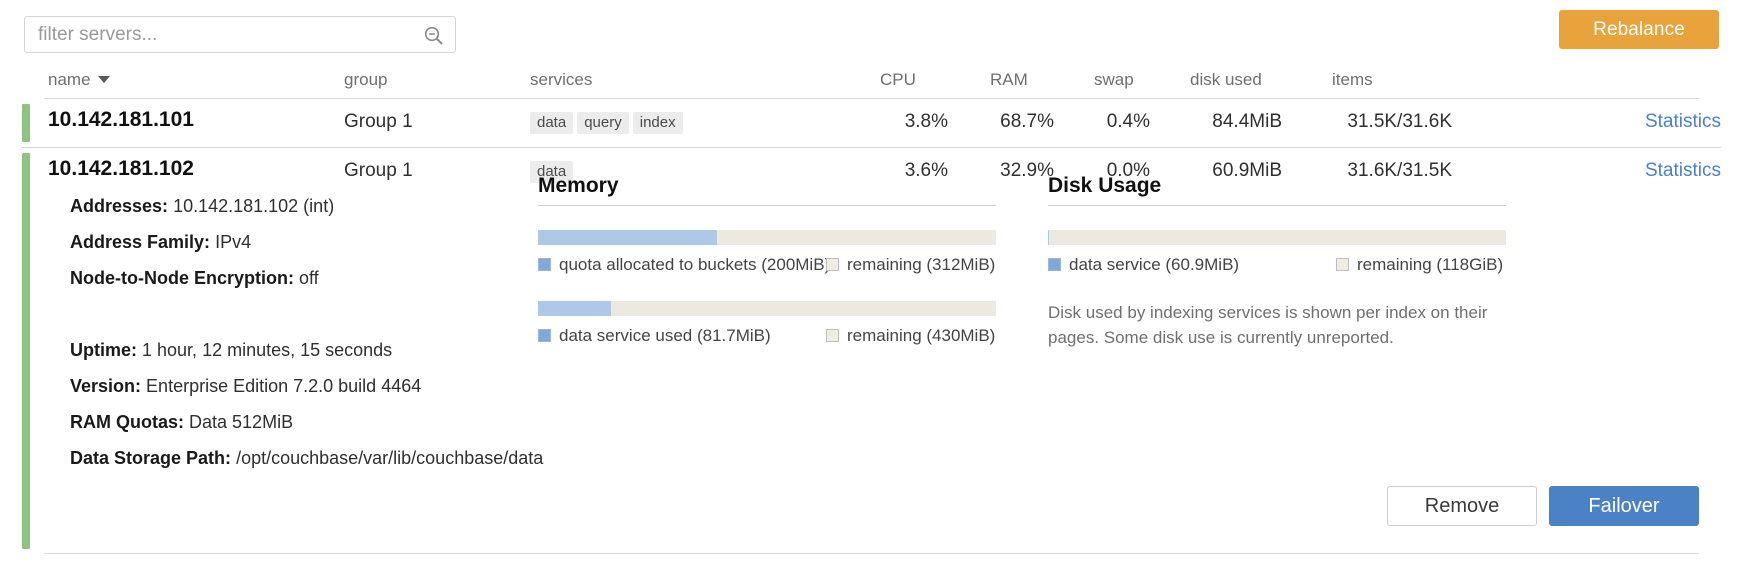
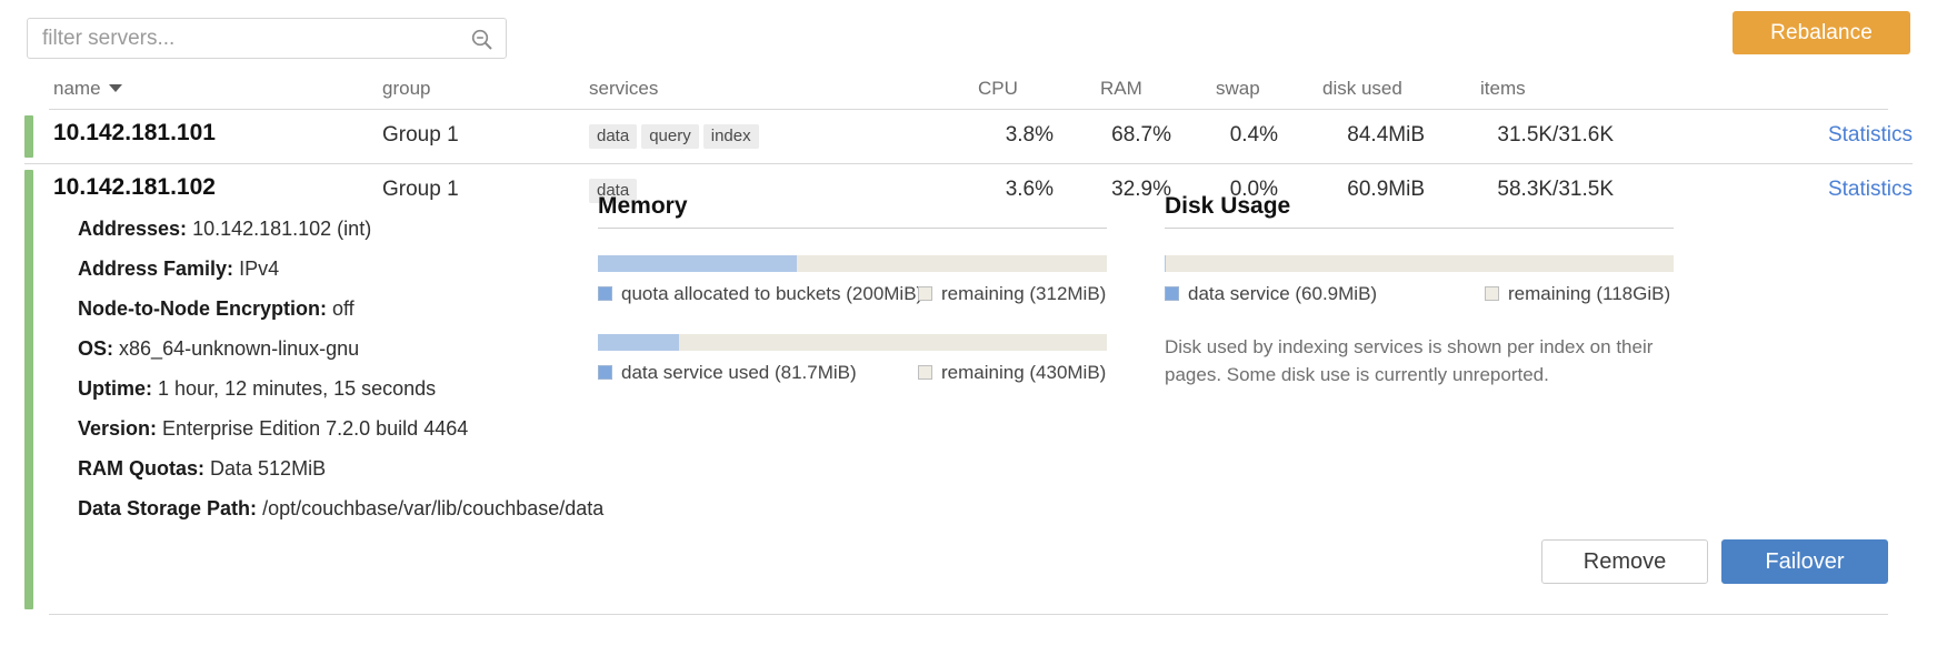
  filter servers...
  Rebalance
  name
  group
  services
  CPU
  RAM
  swap
  disk used
  items
  10.142.181.101
  Group 1
  data query index
  3.8%
  68.7%
  0.4%
  84.4MiB
  31.5K/31.6K
  Statistics
  10.142.181.102
  Group 1
  data
  3.6%
  32.9%
  0.0%
  60.9MiB
- 31.6K/31.5K
+ 58.3K/31.5K
  Statistics
  Addresses: 10.142.181.102 (int)
  Address Family: IPv4
  Node-to-Node Encryption: off
+ OS: x86_64-unknown-linux-gnu
  Uptime: 1 hour, 12 minutes, 15 seconds
  Version: Enterprise Edition 7.2.0 build 4464
  RAM Quotas: Data 512MiB
  Data Storage Path: /opt/couchbase/var/lib/couchbase/data
  Memory
  quota allocated to buckets (200MiB
  remaining (312MiB)
  data service used (81.7MiB)
  remaining (430MiB)
  Disk Usage
  data service (60.9MiB)
  remaining (118GiB)
  Disk used by indexing services is shown per index on their pages. Some disk use is currently unreported.
  Remove Failover
